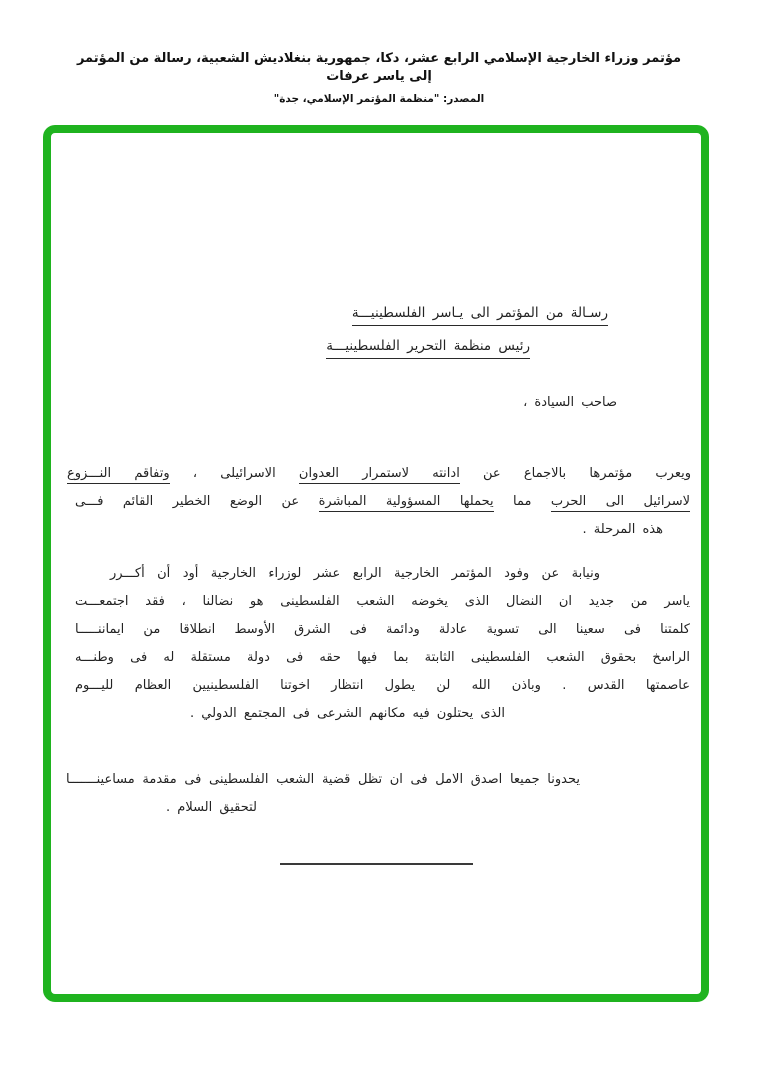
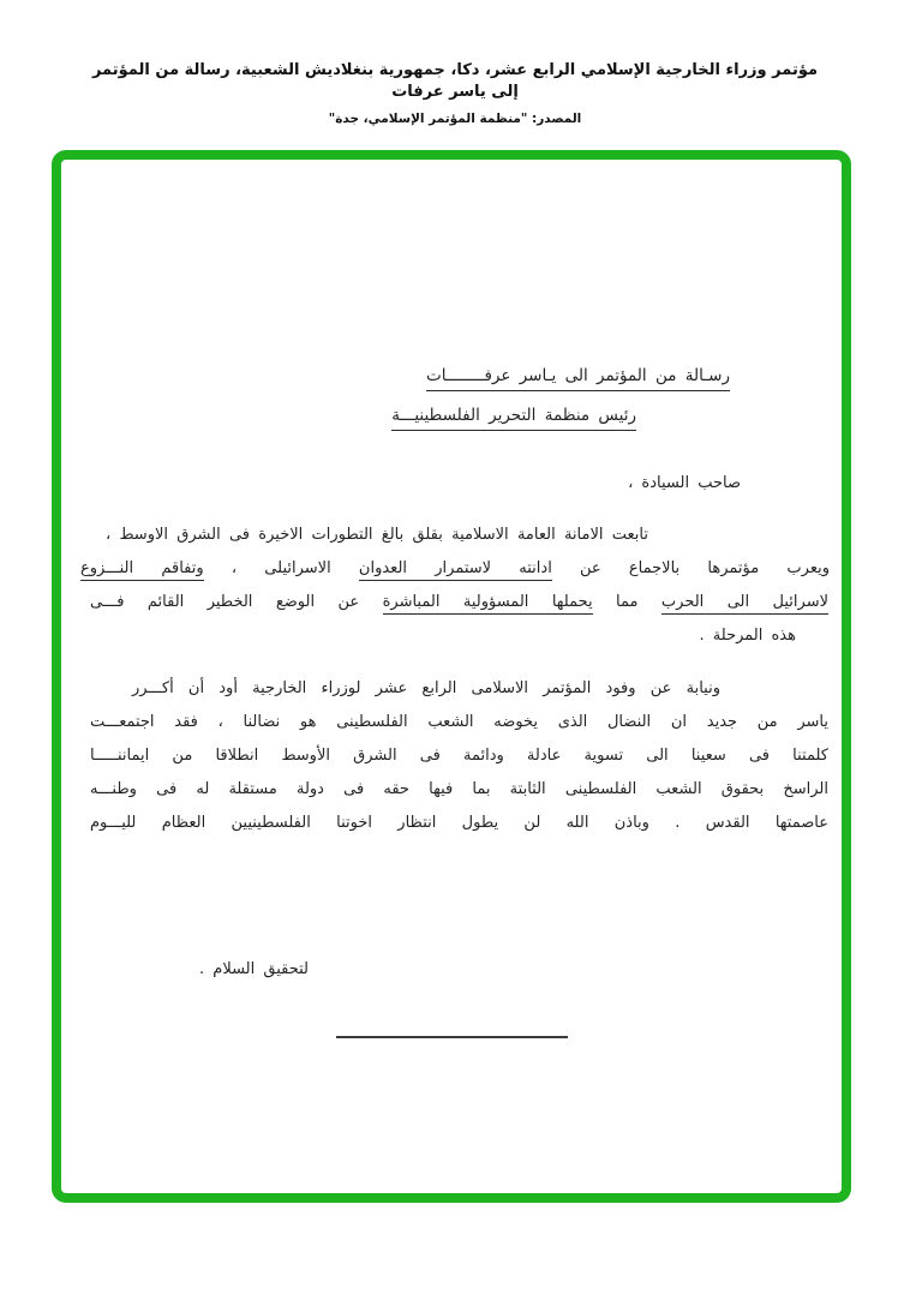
  مؤتمر وزراء الخارجية الإسلامي الرابع عشر، دكا، جمهورية بنغلاديش الشعبية، رسالة من المؤتمر إلى ياسر عرفات
  المصدر: "منظمة المؤتمر الإسلامي، جدة"
- رسـالة من المؤتمر الى يـاسر الفلسطينيـــة
+ رسـالة من المؤتمر الى يـاسر عرفــــــــات
  رئيس منظمة التحرير الفلسطينيـــة
  صاحب السيادة ،
+ تابعت الامانة العامة الاسلامية بقلق بالغ التطورات الاخيرة فى الشرق الاوسط ،
  ويعرب مؤتمرها بالاجماع عن ادانته لاستمرار العدوان الاسرائيلى ، وتفاقم النـــزوع
  لاسرائيل الى الحرب مما يحملها المسؤولية المباشرة عن الوضع الخطير القائم فـــى
  هذه المرحلة .
- ونيابة عن وفود المؤتمر الخارجية الرابع عشر لوزراء الخارجية أود أن أكـــرر
+ ونيابة عن وفود المؤتمر الاسلامى الرابع عشر لوزراء الخارجية أود أن أكـــرر
  ياسر من جديد ان النضال الذى يخوضه الشعب الفلسطينى هو نضالنا ، فقد اجتمعـــت
  كلمتنا فى سعينا الى تسوية عادلة ودائمة فى الشرق الأوسط انطلاقا من ايماننـــــا
  الراسخ بحقوق الشعب الفلسطينى الثابتة بما فيها حقه فى دولة مستقلة له فى وطنـــه
  عاصمتها القدس . وباذن الله لن يطول انتظار اخوتنا الفلسطينيين العظام لليـــوم
- الذى يحتلون فيه مكانهم الشرعى فى المجتمع الدولي .
- يحدونا جميعا اصدق الامل فى ان تظل قضية الشعب الفلسطينى فى مقدمة مساعينـــــــا
  لتحقيق السلام .
